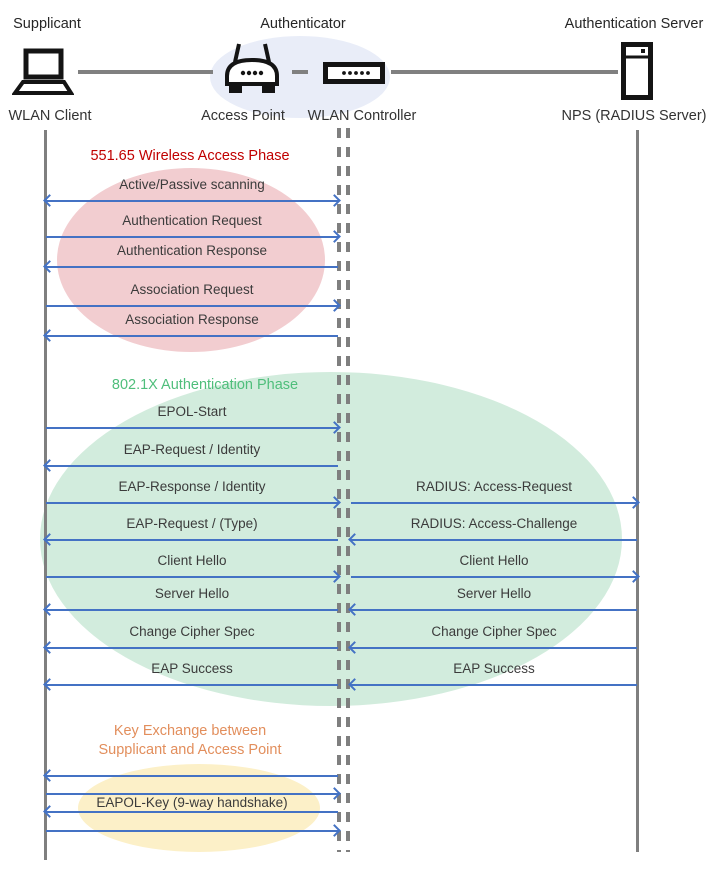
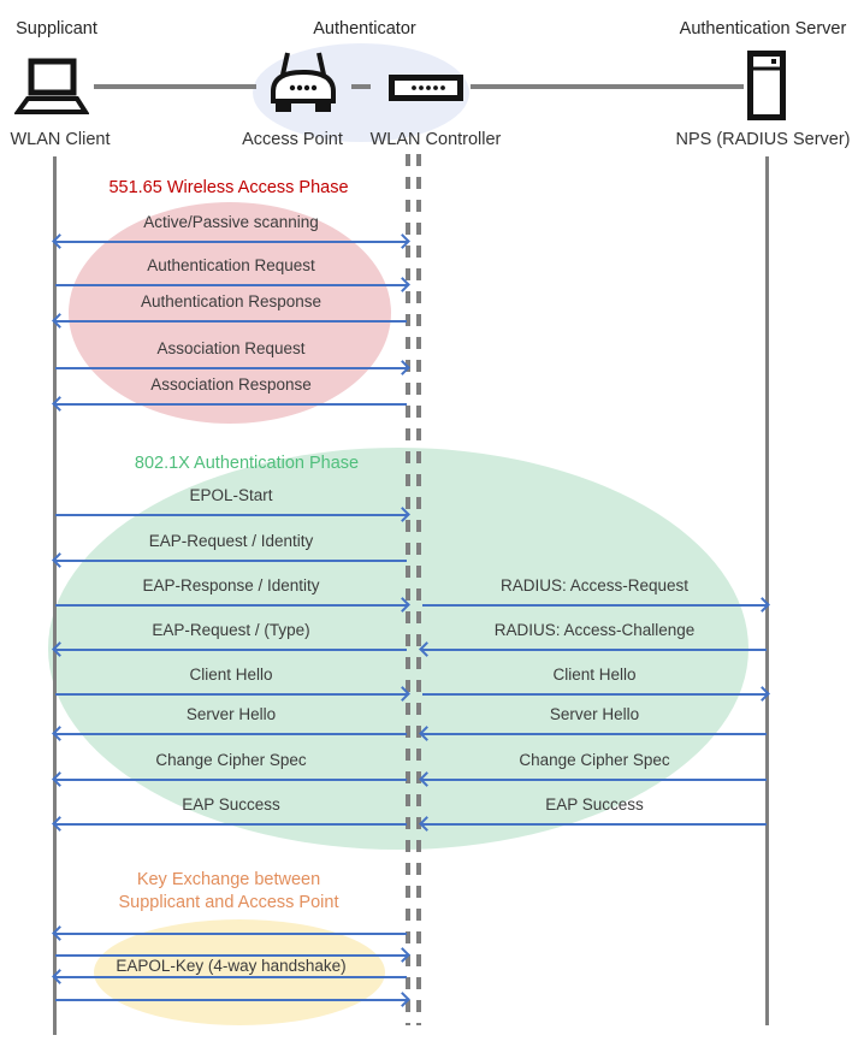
  Supplicant
  Authenticator
  Authentication Server
  WLAN Client
  Access Point
  WLAN Controller
  NPS (RADIUS Server)
  551.65 Wireless Access Phase
  802.1X Authentication Phase
  Key Exchange between
  Supplicant and Access Point
  Active/Passive scanning
  Authentication Request
  Authentication Response
  Association Request
  Association Response
  EPOL-Start
  EAP-Request / Identity
  EAP-Response / Identity
  RADIUS: Access-Request
  EAP-Request / (Type)
  RADIUS: Access-Challenge
  Client Hello
  Client Hello
  Server Hello
  Server Hello
  Change Cipher Spec
  Change Cipher Spec
  EAP Success
  EAP Success
- EAPOL-Key (9-way handshake)
+ EAPOL-Key (4-way handshake)
